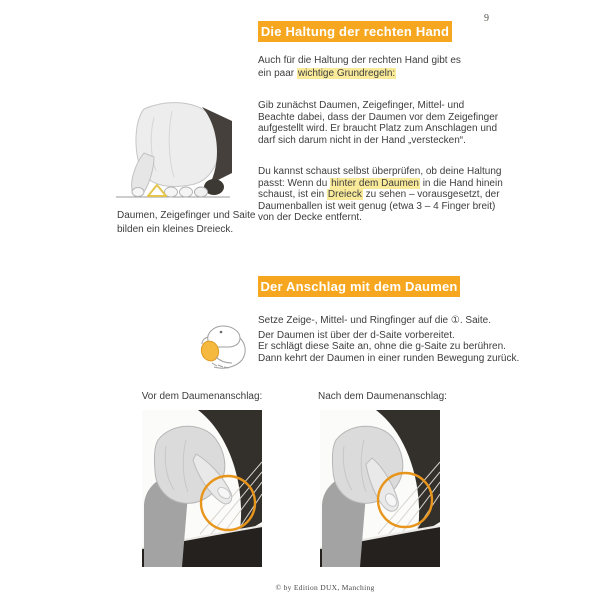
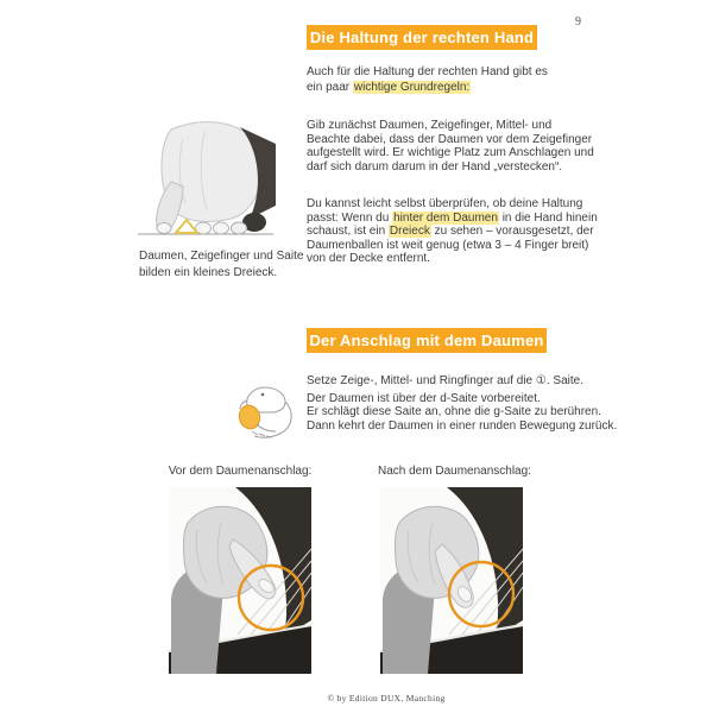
  9
  Die Haltung der rechten Hand
  Auch für die Haltung der rechten Hand gibt es
  ein paar wichtige Grundregeln:
  Daumen, Zeigefinger und Saite
  bilden ein kleines Dreieck.
  Gib zunächst Daumen, Zeigefinger, Mittel- und
  Beachte dabei, dass der Daumen vor dem Zeigefinger
- aufgestellt wird. Er braucht Platz zum Anschlagen und
+ aufgestellt wird. Er wichtige Platz zum Anschlagen und
- darf sich darum nicht in der Hand „verstecken“.
+ darf sich darum darum in der Hand „verstecken“.
- Du kannst schaust selbst überprüfen, ob deine Haltung
+ Du kannst leicht selbst überprüfen, ob deine Haltung
  passt: Wenn du hinter dem Daumen in die Hand hinein
  schaust, ist ein Dreieck zu sehen – vorausgesetzt, der
  Daumenballen ist weit genug (etwa 3 – 4 Finger breit)
  von der Decke entfernt.
  Der Anschlag mit dem Daumen
  Setze Zeige-, Mittel- und Ringfinger auf die ①. Saite.
  Der Daumen ist über der d-Saite vorbereitet.
  Er schlägt diese Saite an, ohne die g-Saite zu berühren.
  Dann kehrt der Daumen in einer runden Bewegung zurück.
  Vor dem Daumenanschlag:
  Nach dem Daumenanschlag:
  © by Edition DUX, Manching
